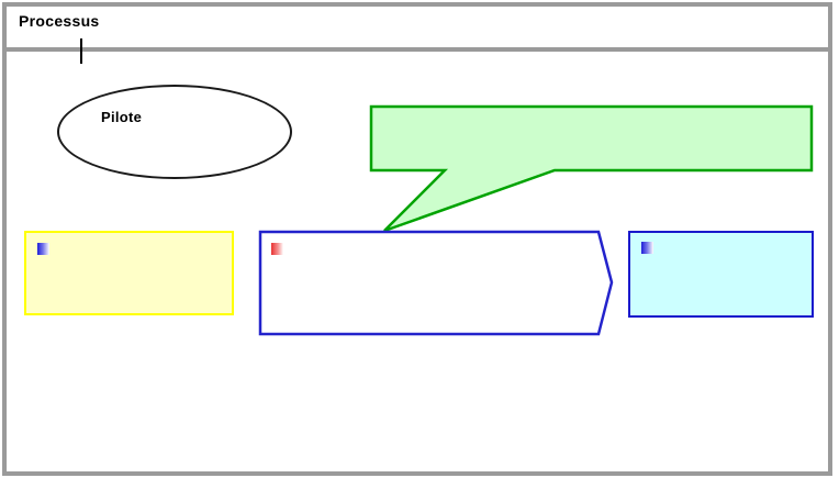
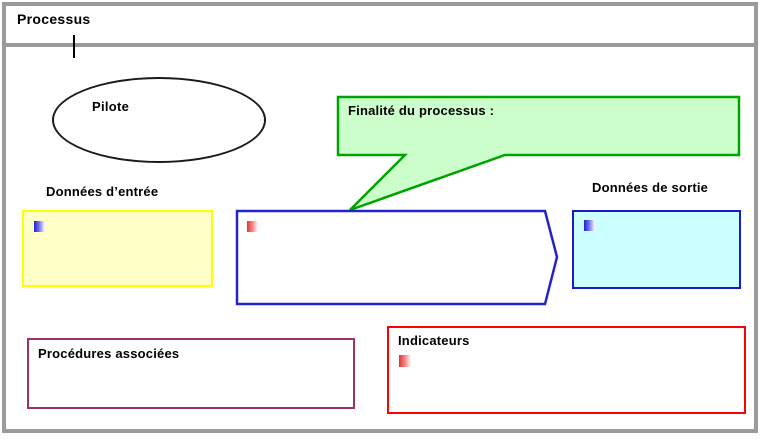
  Processus
  Pilote
+ Finalité du processus :
+ Données d’entrée
+ Données de sortie
+ Procédures associées
+ Indicateurs
